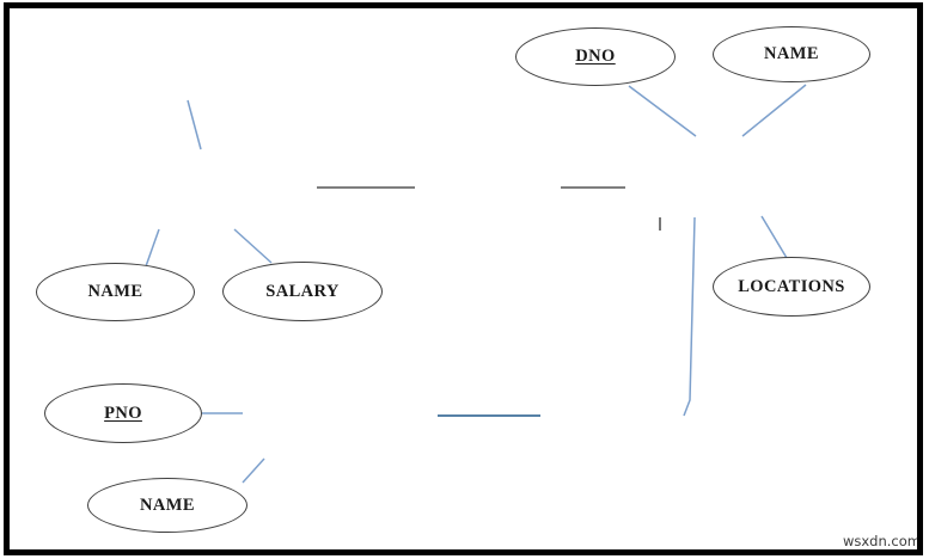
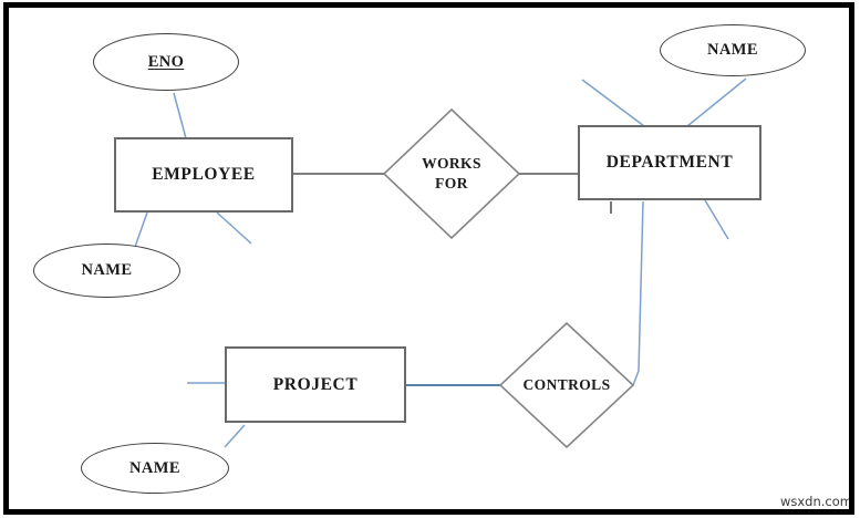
+ EMPLOYEE
+ DEPARTMENT
+ PROJECT
+ ENO
  NAME
- SALARY
- DNO
  NAME
- LOCATIONS
- PNO
  NAME
+ WORKS
+ FOR
+ CONTROLS
  wsxdn.com
